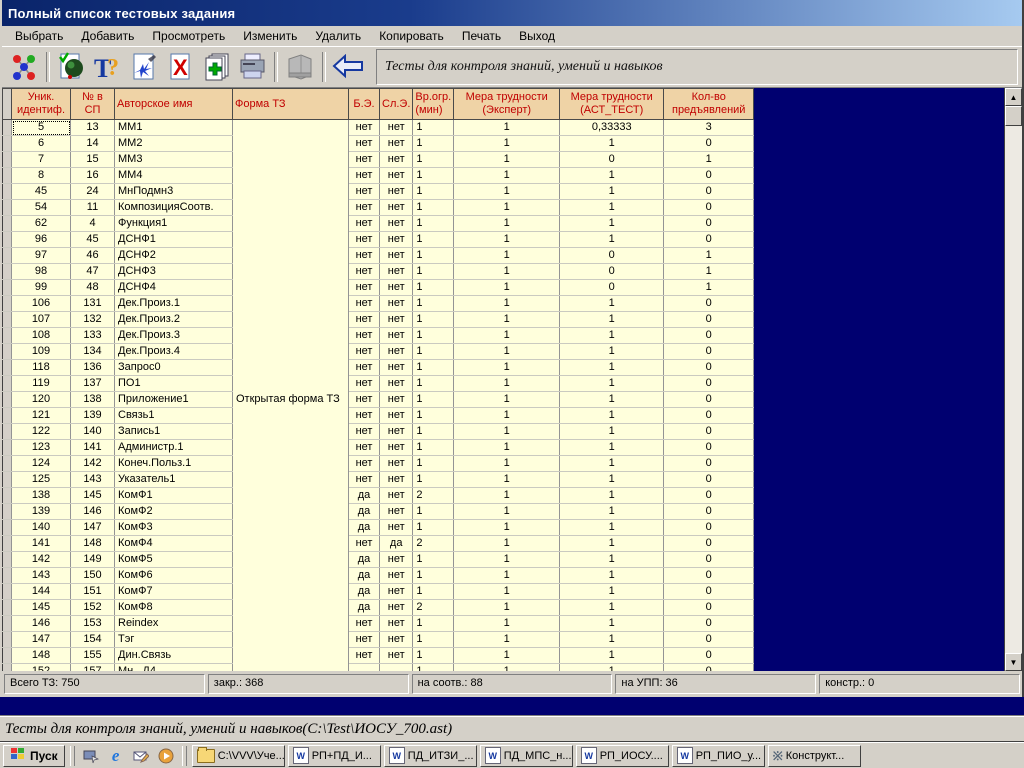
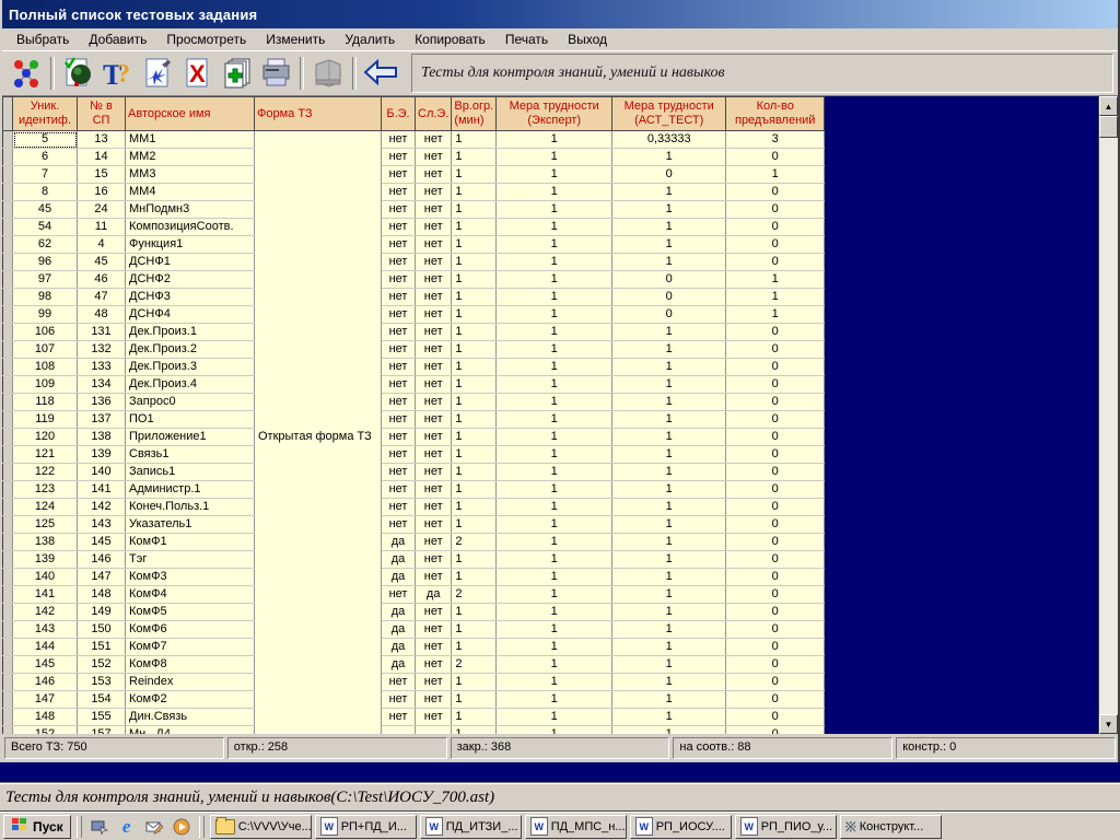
  Полный список тестовых задания
  Выбрать
  Добавить
  Просмотреть
  Изменить
  Удалить
  Копировать
  Печать
  Выход
  T
  ?
  X
  Тесты для контроля знаний, умений и навыков
  	Уник. идентиф.	№ в СП	Авторское имя	Форма ТЗ	Б.Э.	Сл.Э.	Вр.огр. (мин)	Мера трудности (Эксперт)	Мера трудности (АСТ_ТЕСТ)	Кол-во предъявлений
  	5	13	ММ1	Открытая форма ТЗ	нет	нет	1	1	0,33333	3
  	6	14	ММ2	нет	нет	1	1	1	0
  	7	15	ММ3	нет	нет	1	1	0	1
  	8	16	ММ4	нет	нет	1	1	1	0
  	45	24	МнПодмн3	нет	нет	1	1	1	0
  	54	11	КомпозицияСоотв.	нет	нет	1	1	1	0
  	62	4	Функция1	нет	нет	1	1	1	0
  	96	45	ДСНФ1	нет	нет	1	1	1	0
  	97	46	ДСНФ2	нет	нет	1	1	0	1
  	98	47	ДСНФ3	нет	нет	1	1	0	1
  	99	48	ДСНФ4	нет	нет	1	1	0	1
  	106	131	Дек.Произ.1	нет	нет	1	1	1	0
  	107	132	Дек.Произ.2	нет	нет	1	1	1	0
  	108	133	Дек.Произ.3	нет	нет	1	1	1	0
  	109	134	Дек.Произ.4	нет	нет	1	1	1	0
  	118	136	Запрос0	нет	нет	1	1	1	0
  	119	137	ПО1	нет	нет	1	1	1	0
  	120	138	Приложение1	нет	нет	1	1	1	0
  	121	139	Связь1	нет	нет	1	1	1	0
  	122	140	Запись1	нет	нет	1	1	1	0
  	123	141	Администр.1	нет	нет	1	1	1	0
  	124	142	Конеч.Польз.1	нет	нет	1	1	1	0
  	125	143	Указатель1	нет	нет	1	1	1	0
  	138	145	КомФ1	да	нет	2	1	1	0
- 	139	146	КомФ2	да	нет	1	1	1	0
+ 	139	146	Тэг	да	нет	1	1	1	0
  	140	147	КомФ3	да	нет	1	1	1	0
  	141	148	КомФ4	нет	да	2	1	1	0
  	142	149	КомФ5	да	нет	1	1	1	0
  	143	150	КомФ6	да	нет	1	1	1	0
  	144	151	КомФ7	да	нет	1	1	1	0
  	145	152	КомФ8	да	нет	2	1	1	0
  	146	153	Reindex	нет	нет	1	1	1	0
- 	147	154	Тэг	нет	нет	1	1	1	0
+ 	147	154	КомФ2	нет	нет	1	1	1	0
  	148	155	Дин.Связь	нет	нет	1	1	1	0
  ▲
  ▼
  Всего ТЗ: 750
+ откр.: 258
  закр.: 368
  на соотв.: 88
- на УПП: 36
  констр.: 0
  Тесты для контроля знаний, умений и навыков(C:\Test\ИОСУ_700.ast)
  Пуск
  e
  C:\VVV\Уче...
  W
  РП+ПД_И...
  W
  ПД_ИТЗИ_...
  W
  ПД_МПС_н...
  W
  РП_ИОСУ....
  W
  РП_ПИО_у...
  ※
  Конструкт...
